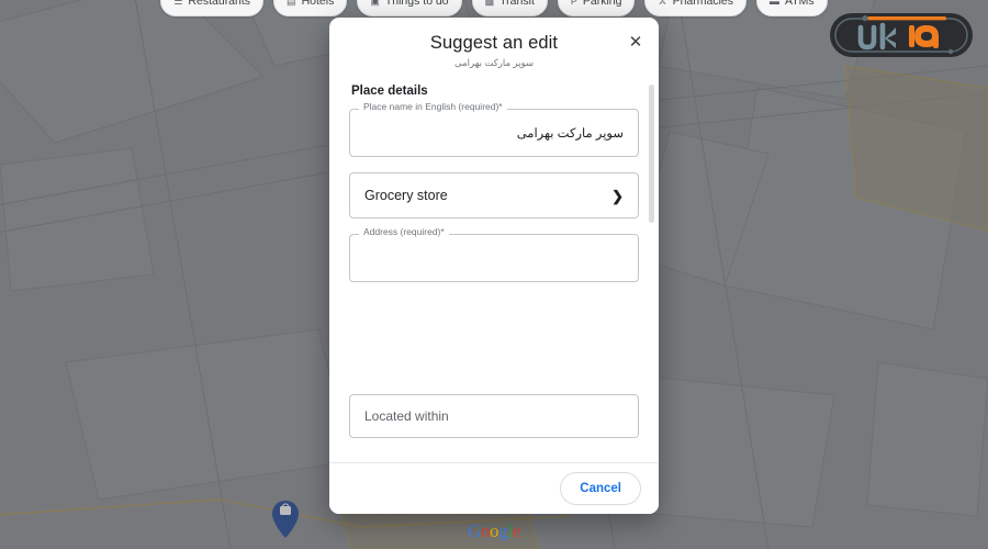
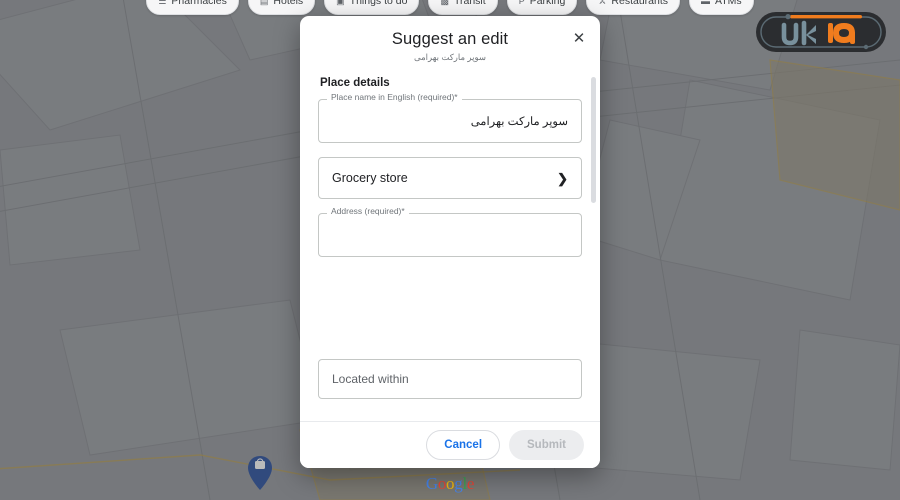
  ☰
- Restaurants
+ Pharmacies
  ▤
  Hotels
  ▣
  Things to do
  ▩
  Transit
  P
  Parking
  ⚔
- Pharmacies
+ Restaurants
  ▬
  ATMs
  Google
  Suggest an edit
  سوپر مارکت بهرامی
  ✕
  Place details
  Place name in English (required)*
  سوپر مارکت بهرامی
  Grocery store
  ❯
  Address (required)*
  Located within
  Cancel
+ Submit
